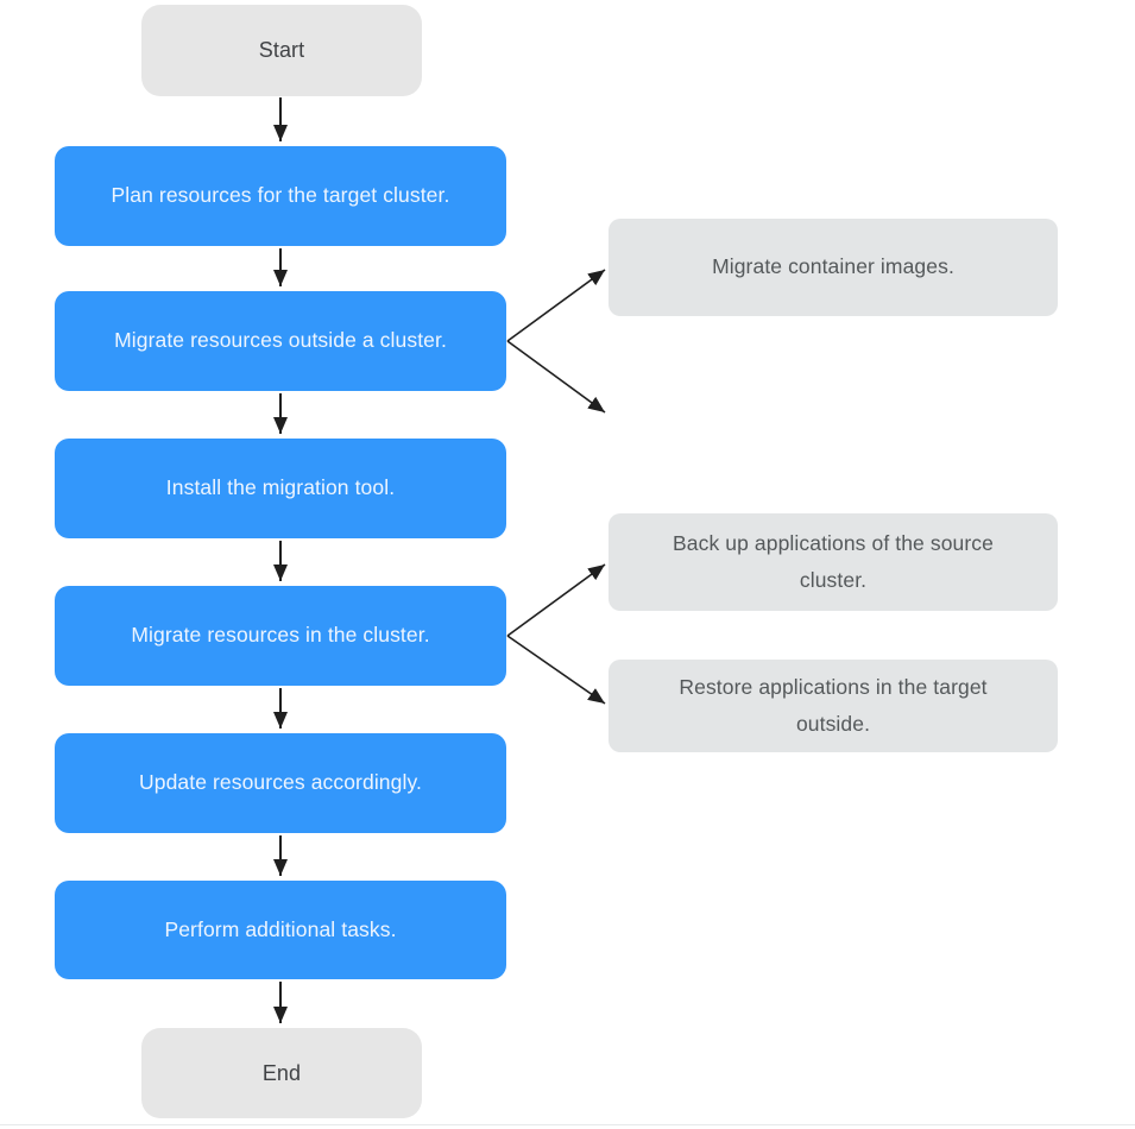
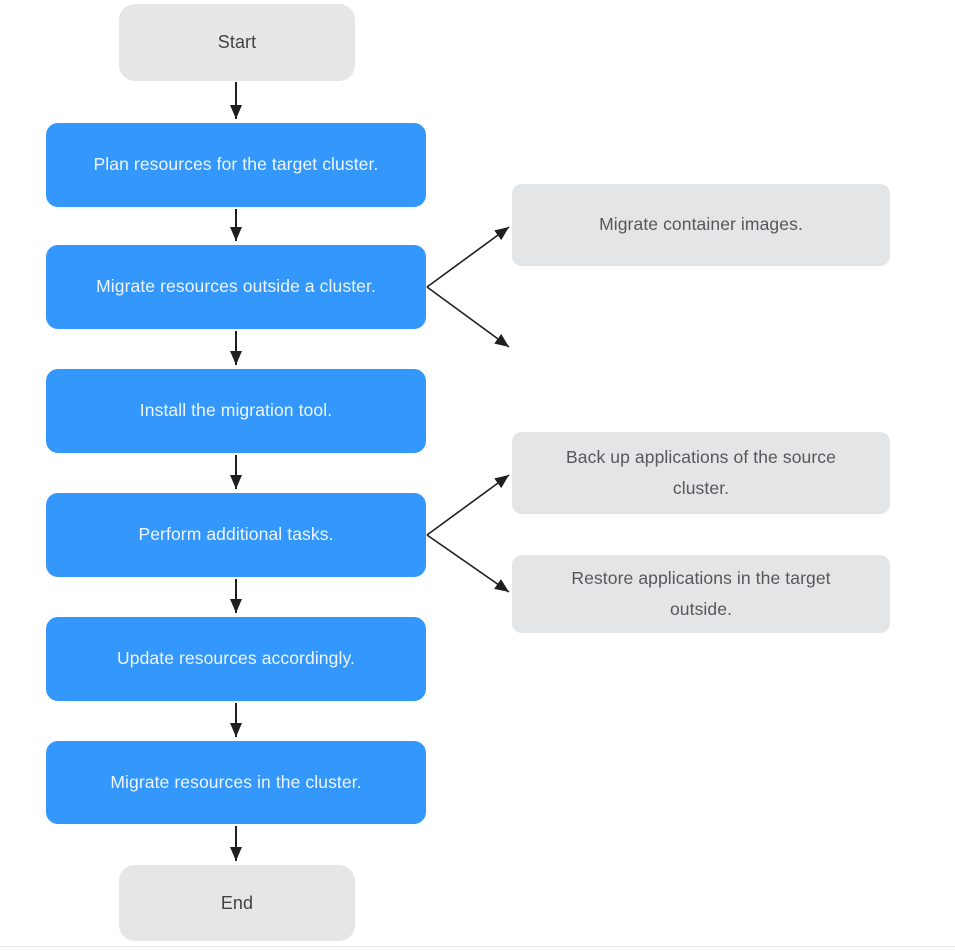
  Start
  End
  Plan resources for the target cluster.
  Migrate resources outside a cluster.
  Install the migration tool.
- Migrate resources in the cluster.
+ Perform additional tasks.
  Update resources accordingly.
- Perform additional tasks.
+ Migrate resources in the cluster.
  Migrate container images.
  Back up applications of the source cluster.
  Restore applications in the target outside.
